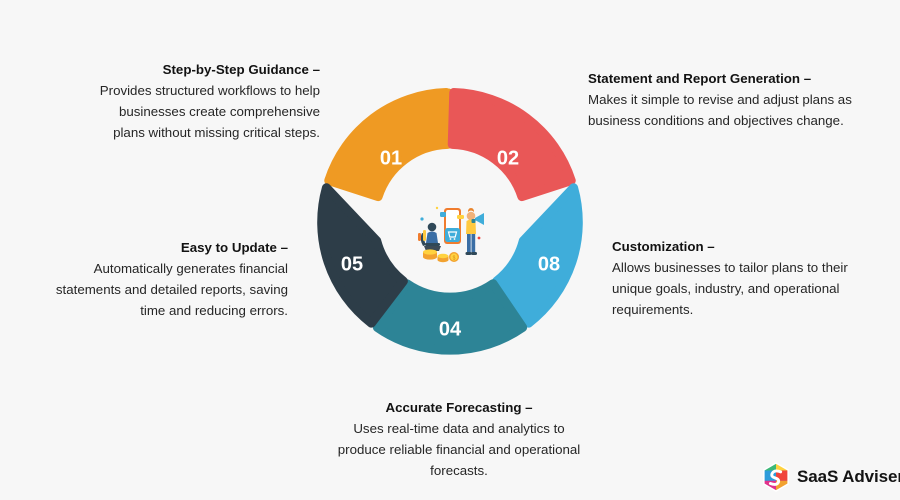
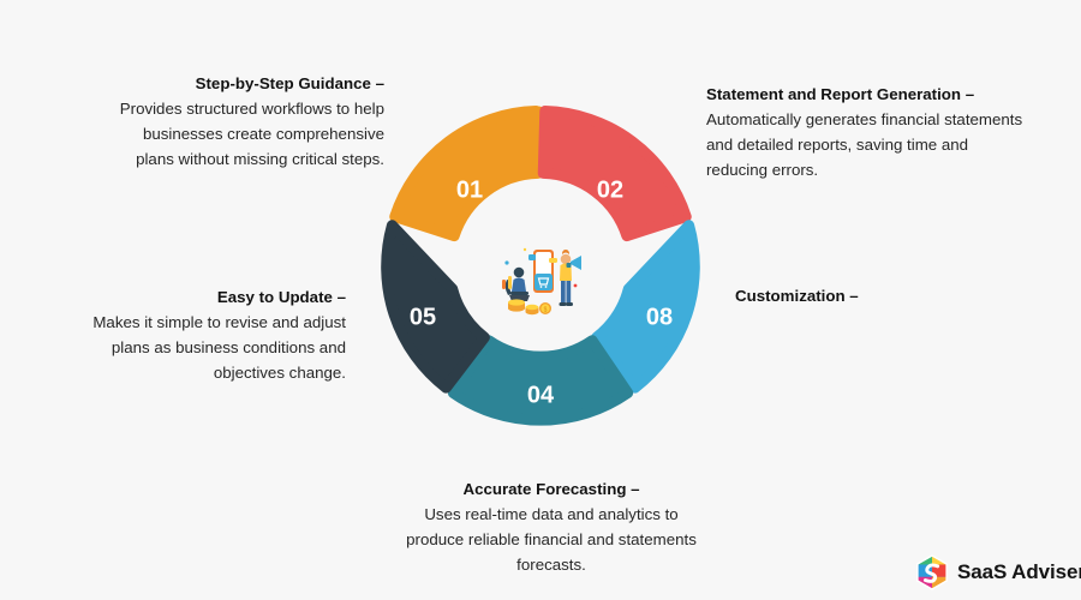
  01
  02
  08
  04
  05
  Step-by-Step Guidance –
  Provides structured workflows to help businesses create comprehensive plans without missing critical steps.
  Statement and Report Generation –
- Makes it simple to revise and adjust plans as business conditions and objectives change.
+ Automatically generates financial statements and detailed reports, saving time and reducing errors.
  Customization –
- Allows businesses to tailor plans to their unique goals, industry, and operational requirements.
  Accurate Forecasting –
- Uses real-time data and analytics to produce reliable financial and operational forecasts.
+ Uses real-time data and analytics to produce reliable financial and statements forecasts.
  Easy to Update –
- Automatically generates financial statements and detailed reports, saving time and reducing errors.
+ Makes it simple to revise and adjust plans as business conditions and objectives change.
  SaaS Advise
